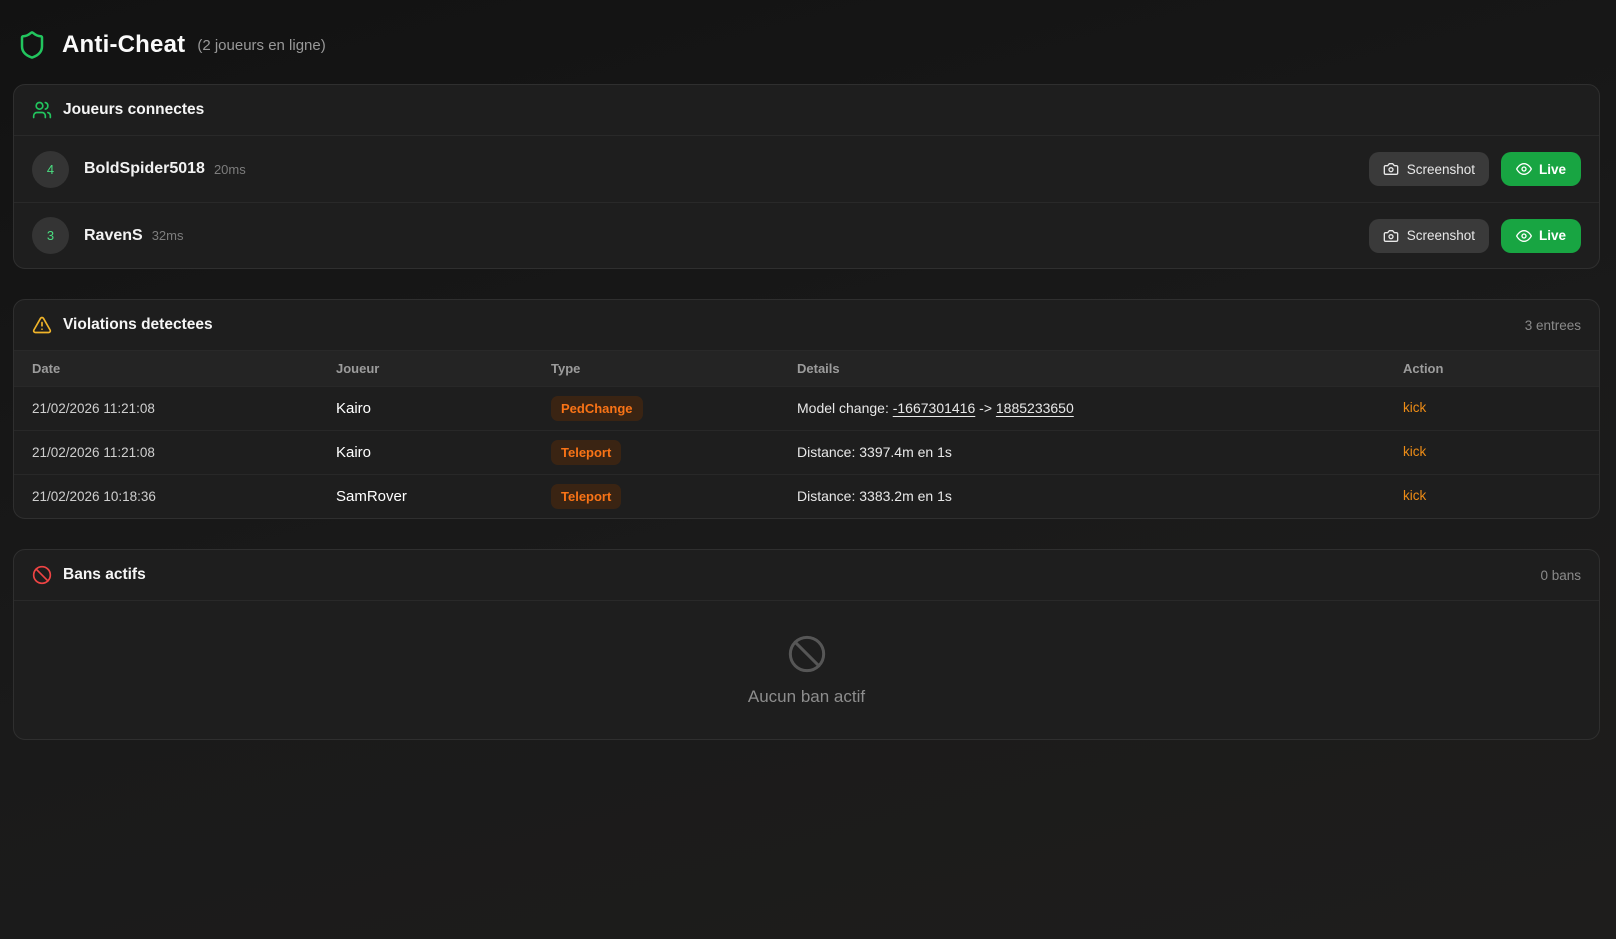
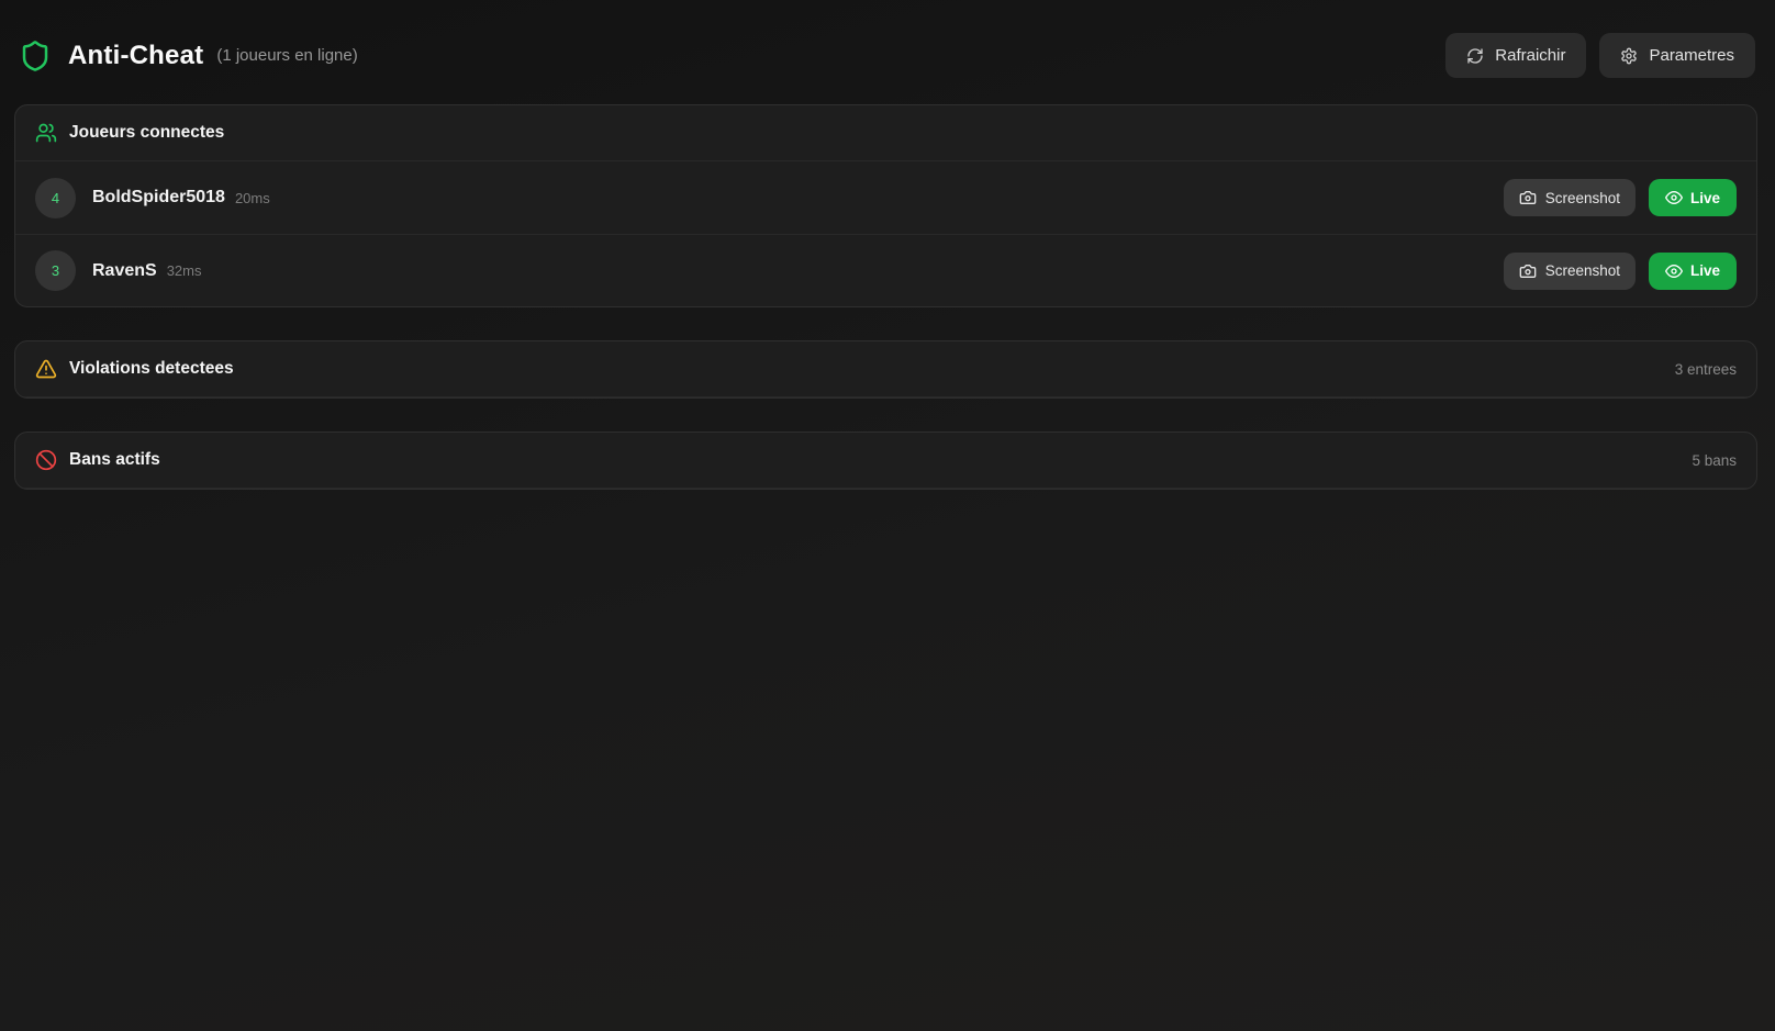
  Anti-Cheat
- (2 joueurs en ligne)
+ (1 joueurs en ligne)
+ Rafraichir
+ Parametres
  Joueurs connectes
  4
  BoldSpider5018
  20ms
  Screenshot
  Live
  3
  RavenS
  32ms
  Screenshot
  Live
  Violations detectees
  3 entrees
- Date	Joueur	Type	Details	Action
- 21/02/2026 11:21:08	Kairo	PedChange	Model change: -1667301416 -> 1885233650	kick
- 21/02/2026 11:21:08	Kairo	Teleport	Distance: 3397.4m en 1s	kick
- 21/02/2026 10:18:36	SamRover	Teleport	Distance: 3383.2m en 1s	kick
  Bans actifs
- 0 bans
+ 5 bans
- Aucun ban actif
